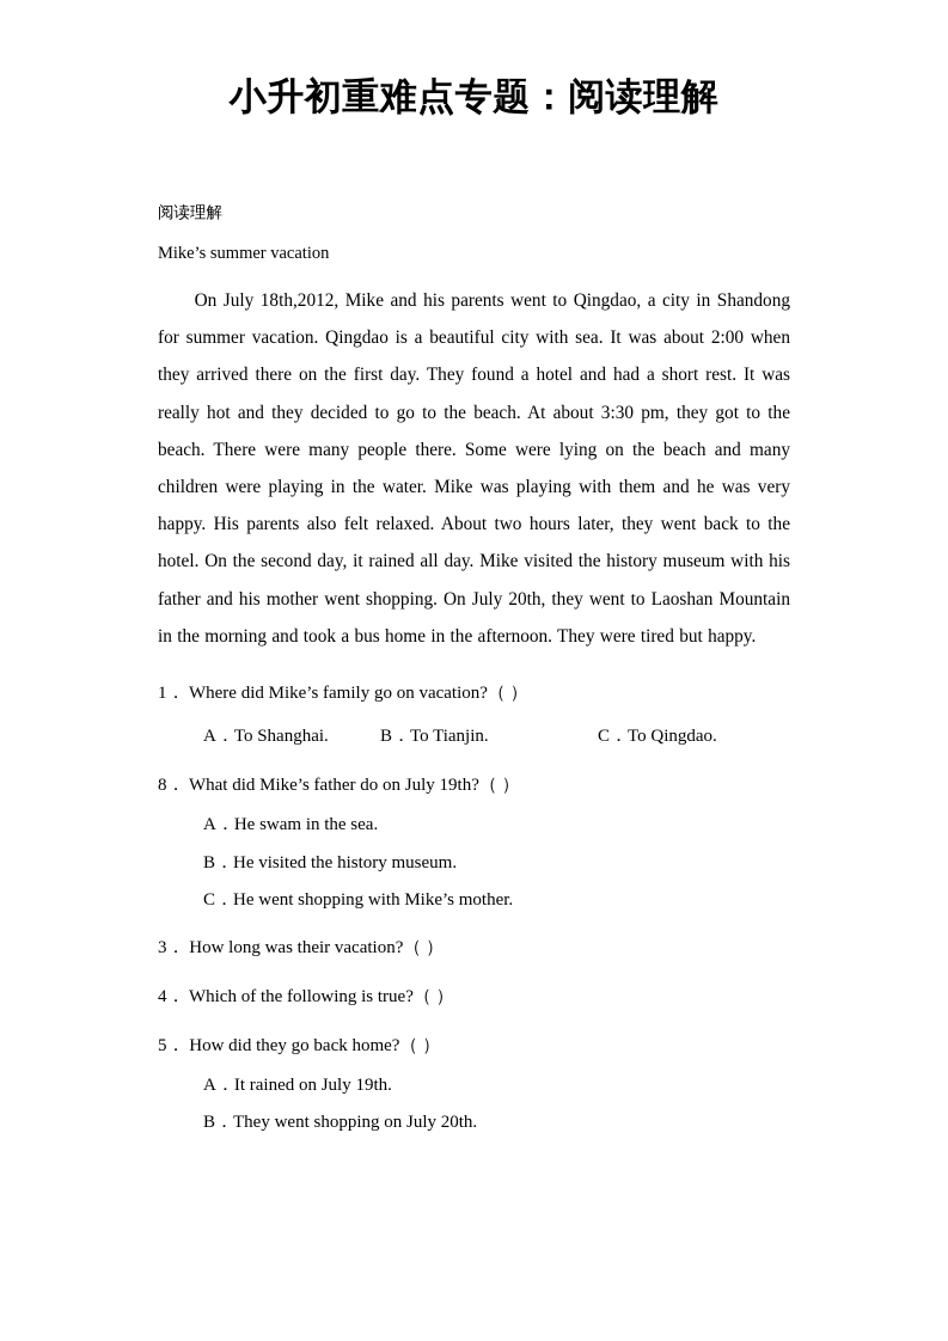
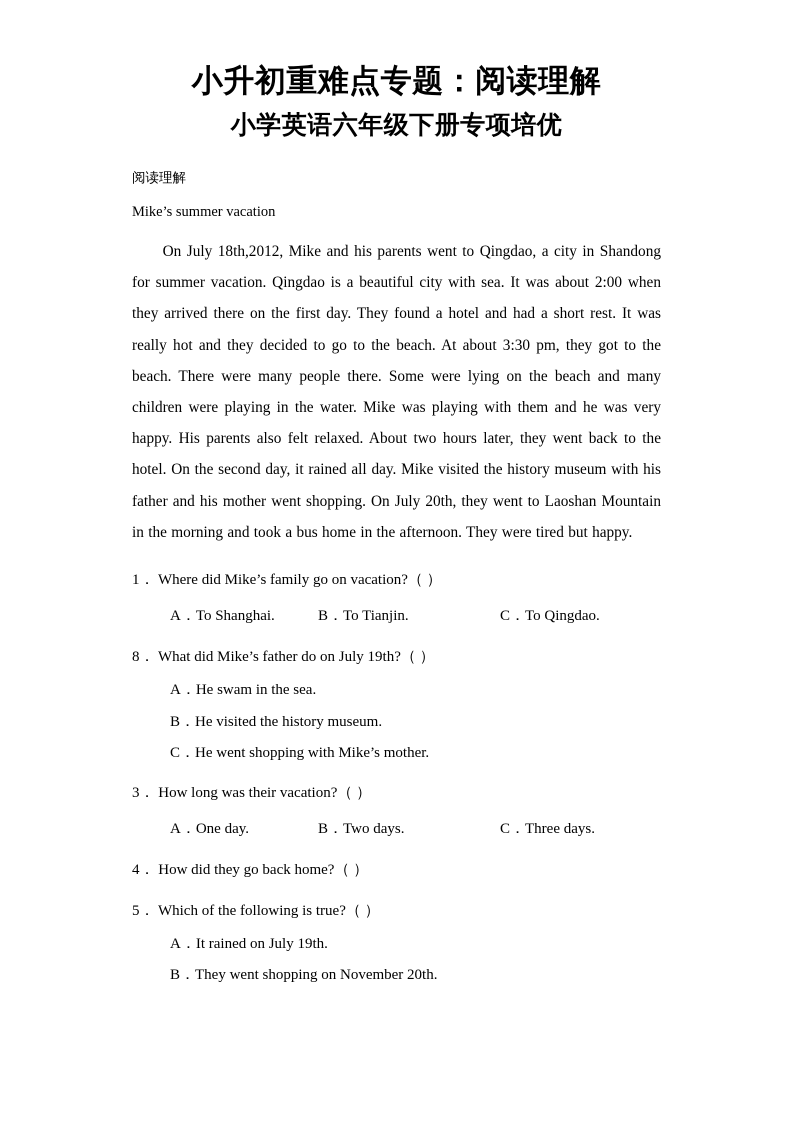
  小升初重难点专题：阅读理解
+ 小学英语六年级下册专项培优
  阅读理解
  Mike’s summer vacation
  On July 18th,2012, Mike and his parents went to Qingdao, a city in Shandong for summer vacation. Qingdao is a beautiful city with sea. It was about 2:00 when they arrived there on the first day. They found a hotel and had a short rest. It was really hot and they decided to go to the beach. At about 3:30 pm, they got to the beach. There were many people there. Some were lying on the beach and many children were playing in the water. Mike was playing with them and he was very happy. His parents also felt relaxed. About two hours later, they went back to the hotel. On the second day, it rained all day. Mike visited the history museum with his father and his mother went shopping. On July 20th, they went to Laoshan Mountain in the morning and took a bus home in the afternoon. They were tired but happy.
  1． Where did Mike’s family go on vacation?（ ）
  A．To Shanghai.
  B．To Tianjin.
  C．To Qingdao.
  8． What did Mike’s father do on July 19th?（ ）
  A．He swam in the sea.
  B．He visited the history museum.
  C．He went shopping with Mike’s mother.
  3． How long was their vacation?（ ）
+ A．One day.
+ B．Two days.
+ C．Three days.
- 4． Which of the following is true?（ ）
+ 4． How did they go back home?（ ）
- 5． How did they go back home?（ ）
+ 5． Which of the following is true?（ ）
  A．It rained on July 19th.
- B．They went shopping on July 20th.
+ B．They went shopping on November 20th.
